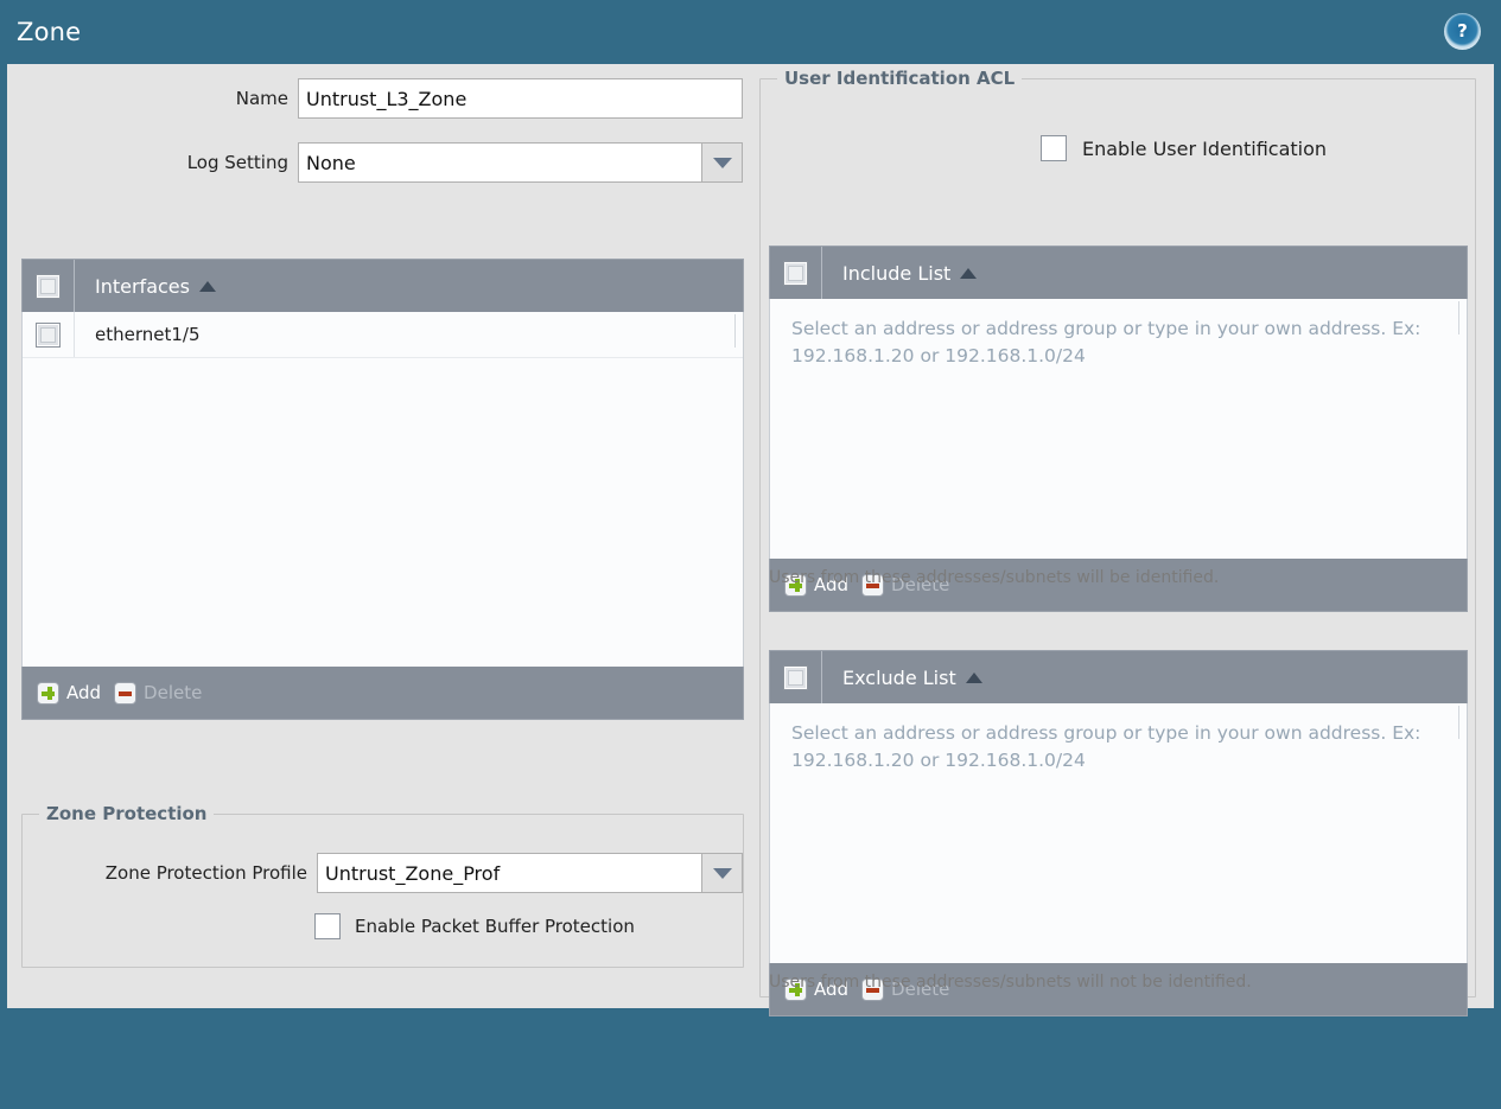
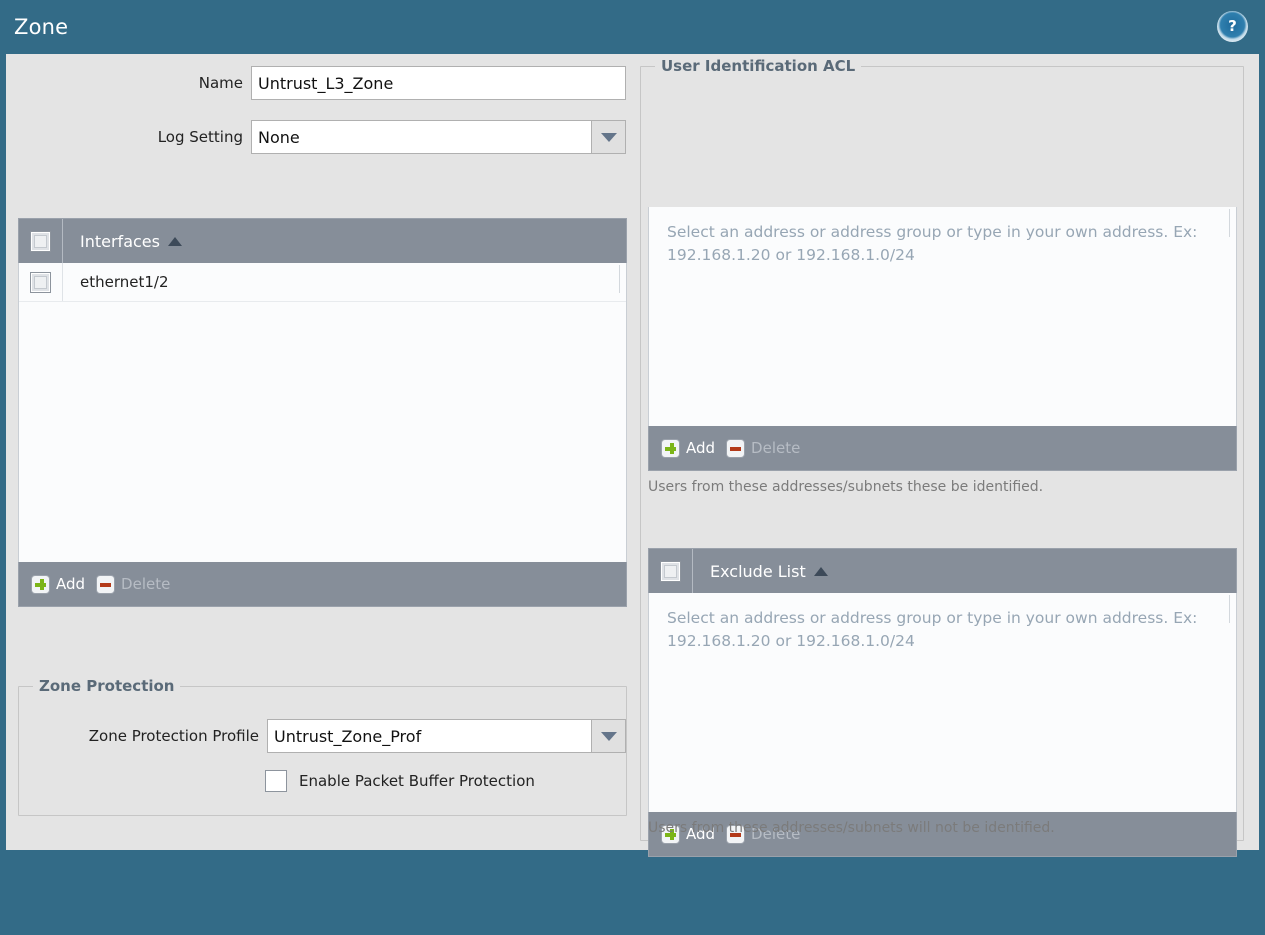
  Zone
  ?
  Name
  Untrust_L3_Zone
  Log Setting
  None
  Interfaces
- ethernet1/5
+ ethernet1/2
  Add
  Delete
  Zone Protection
  Zone Protection Profile
  Untrust_Zone_Prof
  Enable Packet Buffer Protection
  User Identification ACL
- Enable User Identification
- Include List
  Select an address or address group or type in your own address. Ex: 192.168.1.20 or 192.168.1.0/24
  Add
  Delete
- Users from these addresses/subnets will be identified.
+ Users from these addresses/subnets these be identified.
  Exclude List
  Select an address or address group or type in your own address. Ex: 192.168.1.20 or 192.168.1.0/24
  Add
  Delete
  Users from these addresses/subnets will not be identified.
